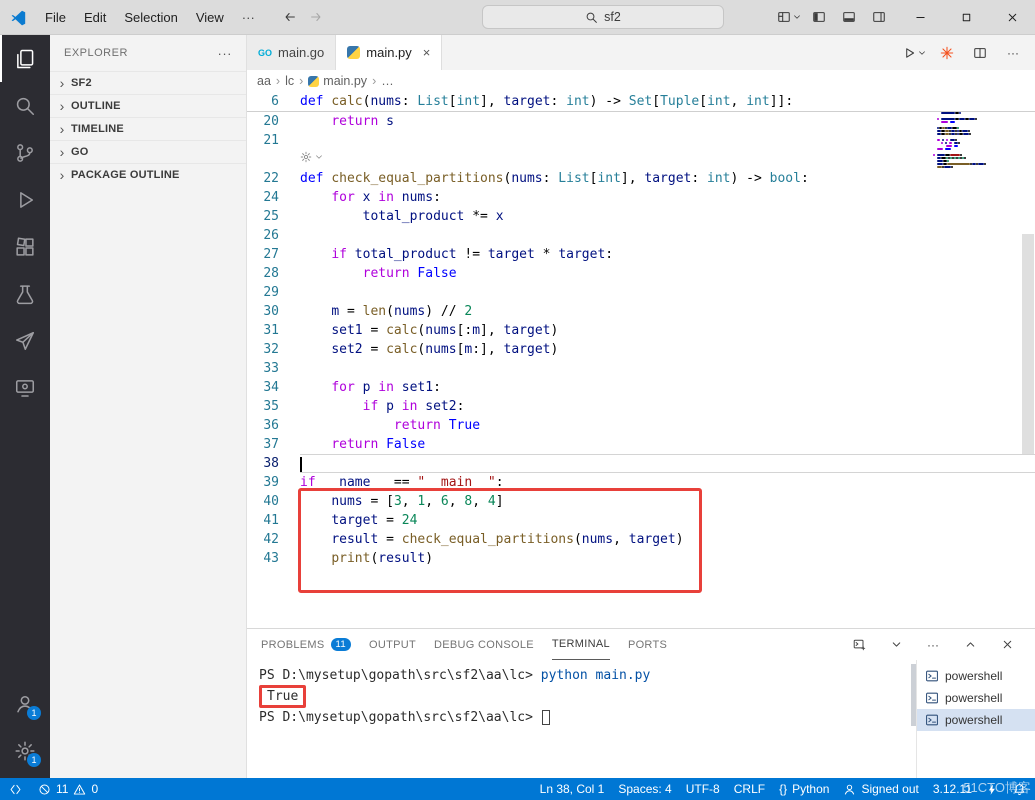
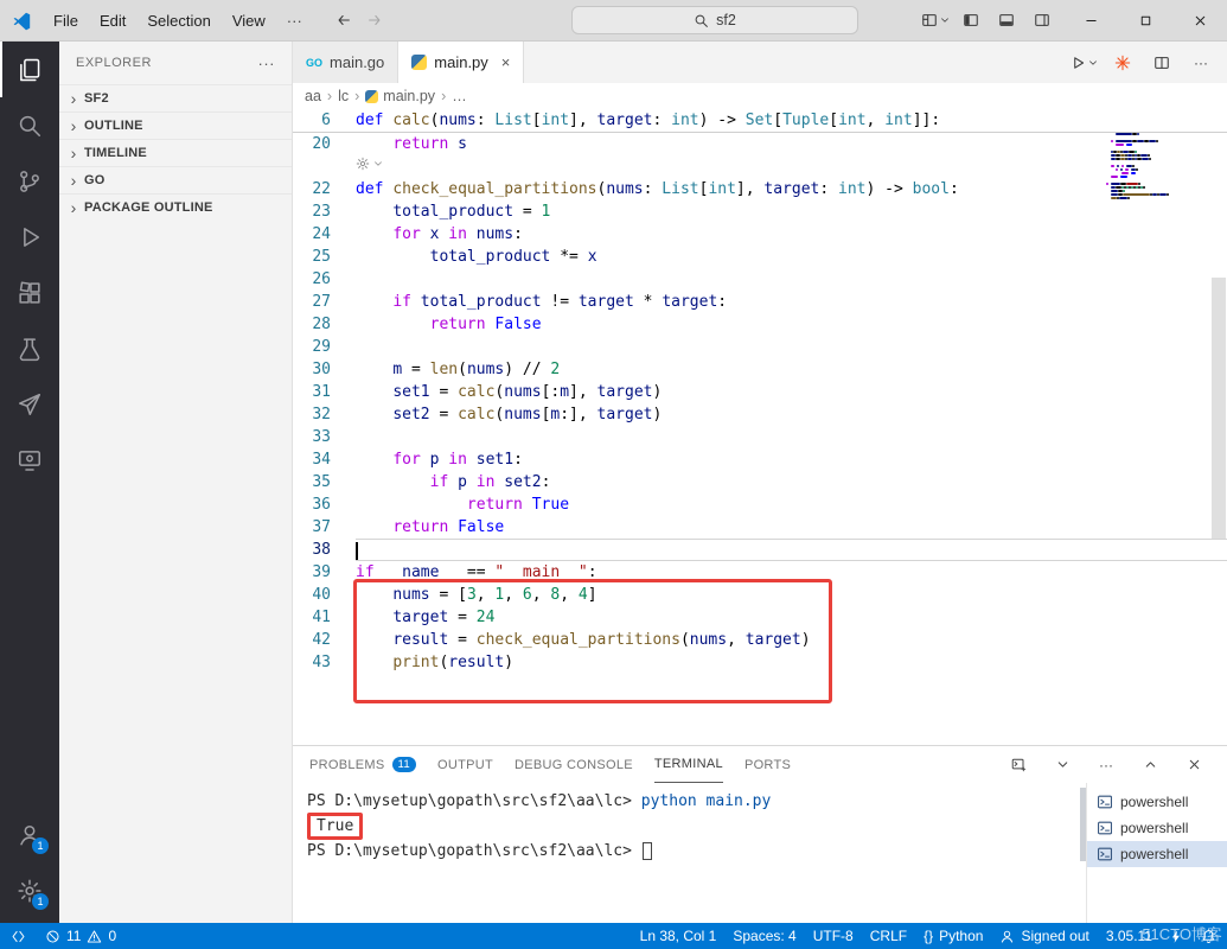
  File
  Edit
  Selection
  View
  ···
  sf2
  1
  1
  EXPLORER
  ···
  ›
  SF2
  ›
  OUTLINE
  ›
  TIMELINE
  ›
  GO
  ›
  PACKAGE OUTLINE
  GO
  main.go
  main.py
  ×
  ···
  aa
  ›
  lc
  ›
  main.py
  ›
  …
  6
  def calc(nums: List[int], target: int) -> Set[Tuple[int, int]]:
  20
  return s
- 21
  22
  def check_equal_partitions(nums: List[int], target: int) -> bool:
+ 23
+ total_product = 1
  24
  for x in nums:
  25
  total_product *= x
  26
  27
  if total_product != target * target:
  28
  return False
  29
  30
  m = len(nums) // 2
  31
  set1 = calc(nums[:m], target)
  32
  set2 = calc(nums[m:], target)
  33
  34
  for p in set1:
  35
  if p in set2:
  36
  return True
  37
  return False
  38
  39
  if __name__ == "__main__":
  40
  nums = [3, 1, 6, 8, 4]
  41
  target = 24
  42
  result = check_equal_partitions(nums, target)
  43
  print(result)
  PROBLEMS
  11
  OUTPUT
  DEBUG CONSOLE
  TERMINAL
  PORTS
  ···
  PS D:\mysetup\gopath\src\sf2\aa\lc>
  python main.py
  True
  PS D:\mysetup\gopath\src\sf2\aa\lc>
  powershell
  powershell
  powershell
  11
  0
  Ln 38, Col 1
  Spaces: 4
  UTF-8
  CRLF
  {}
  Python
  Signed out
- 3.12.11
+ 3.05.11
  51CTO博客
